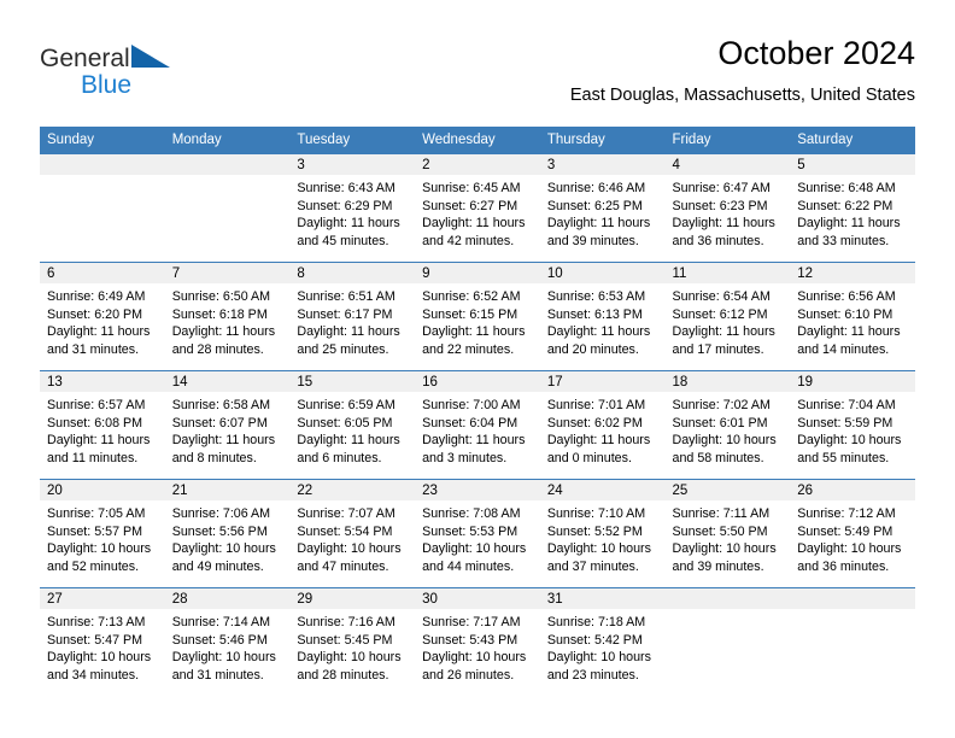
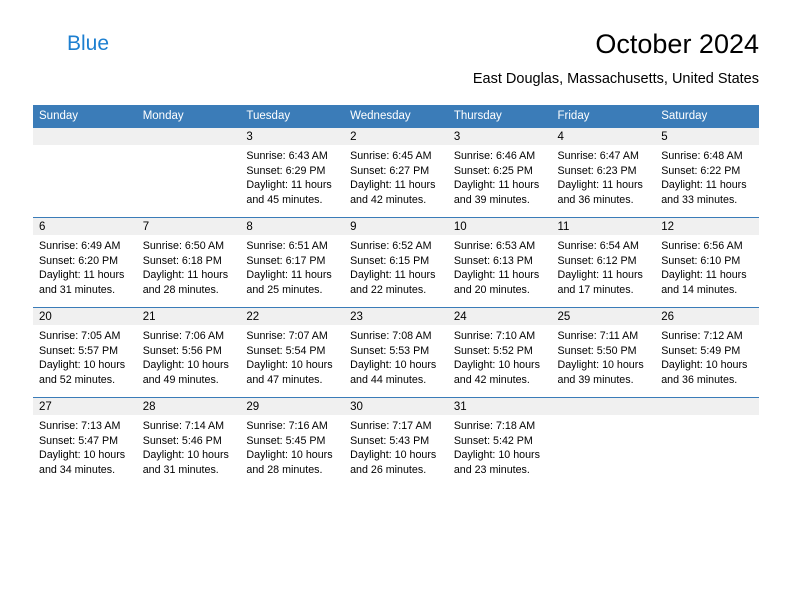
- General
  Blue
  October 2024
  East Douglas, Massachusetts, United States
  Sunday	Monday	Tuesday	Wednesday	Thursday	Friday	Saturday
  		3Sunrise: 6:43 AMSunset: 6:29 PMDaylight: 11 hours and 45 minutes.	2Sunrise: 6:45 AMSunset: 6:27 PMDaylight: 11 hours and 42 minutes.	3Sunrise: 6:46 AMSunset: 6:25 PMDaylight: 11 hours and 39 minutes.	4Sunrise: 6:47 AMSunset: 6:23 PMDaylight: 11 hours and 36 minutes.	5Sunrise: 6:48 AMSunset: 6:22 PMDaylight: 11 hours and 33 minutes.
  6Sunrise: 6:49 AMSunset: 6:20 PMDaylight: 11 hours and 31 minutes.	7Sunrise: 6:50 AMSunset: 6:18 PMDaylight: 11 hours and 28 minutes.	8Sunrise: 6:51 AMSunset: 6:17 PMDaylight: 11 hours and 25 minutes.	9Sunrise: 6:52 AMSunset: 6:15 PMDaylight: 11 hours and 22 minutes.	10Sunrise: 6:53 AMSunset: 6:13 PMDaylight: 11 hours and 20 minutes.	11Sunrise: 6:54 AMSunset: 6:12 PMDaylight: 11 hours and 17 minutes.	12Sunrise: 6:56 AMSunset: 6:10 PMDaylight: 11 hours and 14 minutes.
- 13Sunrise: 6:57 AMSunset: 6:08 PMDaylight: 11 hours and 11 minutes.	14Sunrise: 6:58 AMSunset: 6:07 PMDaylight: 11 hours and 8 minutes.	15Sunrise: 6:59 AMSunset: 6:05 PMDaylight: 11 hours and 6 minutes.	16Sunrise: 7:00 AMSunset: 6:04 PMDaylight: 11 hours and 3 minutes.	17Sunrise: 7:01 AMSunset: 6:02 PMDaylight: 11 hours and 0 minutes.	18Sunrise: 7:02 AMSunset: 6:01 PMDaylight: 10 hours and 58 minutes.	19Sunrise: 7:04 AMSunset: 5:59 PMDaylight: 10 hours and 55 minutes.
- 20Sunrise: 7:05 AMSunset: 5:57 PMDaylight: 10 hours and 52 minutes.	21Sunrise: 7:06 AMSunset: 5:56 PMDaylight: 10 hours and 49 minutes.	22Sunrise: 7:07 AMSunset: 5:54 PMDaylight: 10 hours and 47 minutes.	23Sunrise: 7:08 AMSunset: 5:53 PMDaylight: 10 hours and 44 minutes.	24Sunrise: 7:10 AMSunset: 5:52 PMDaylight: 10 hours and 37 minutes.	25Sunrise: 7:11 AMSunset: 5:50 PMDaylight: 10 hours and 39 minutes.	26Sunrise: 7:12 AMSunset: 5:49 PMDaylight: 10 hours and 36 minutes.
+ 20Sunrise: 7:05 AMSunset: 5:57 PMDaylight: 10 hours and 52 minutes.	21Sunrise: 7:06 AMSunset: 5:56 PMDaylight: 10 hours and 49 minutes.	22Sunrise: 7:07 AMSunset: 5:54 PMDaylight: 10 hours and 47 minutes.	23Sunrise: 7:08 AMSunset: 5:53 PMDaylight: 10 hours and 44 minutes.	24Sunrise: 7:10 AMSunset: 5:52 PMDaylight: 10 hours and 42 minutes.	25Sunrise: 7:11 AMSunset: 5:50 PMDaylight: 10 hours and 39 minutes.	26Sunrise: 7:12 AMSunset: 5:49 PMDaylight: 10 hours and 36 minutes.
  27Sunrise: 7:13 AMSunset: 5:47 PMDaylight: 10 hours and 34 minutes.	28Sunrise: 7:14 AMSunset: 5:46 PMDaylight: 10 hours and 31 minutes.	29Sunrise: 7:16 AMSunset: 5:45 PMDaylight: 10 hours and 28 minutes.	30Sunrise: 7:17 AMSunset: 5:43 PMDaylight: 10 hours and 26 minutes.	31Sunrise: 7:18 AMSunset: 5:42 PMDaylight: 10 hours and 23 minutes.
